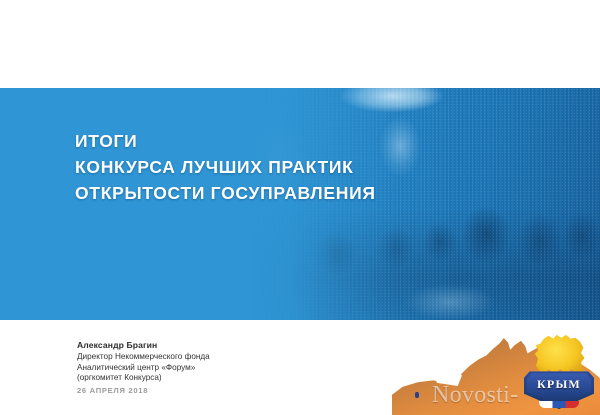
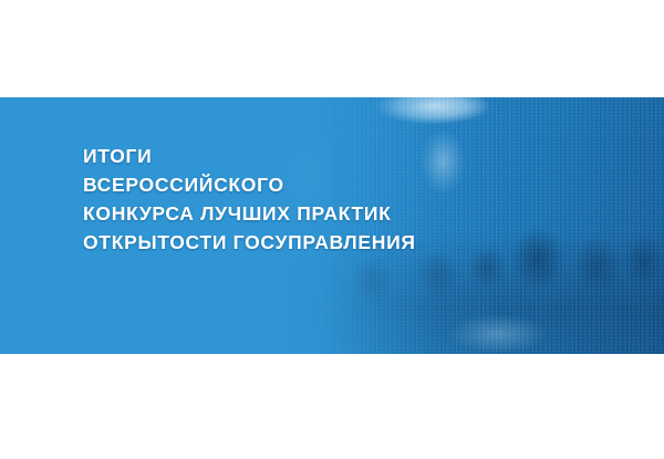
  ИТОГИ
+ ВСЕРОССИЙСКОГО
  КОНКУРСА ЛУЧШИХ ПРАКТИК
  ОТКРЫТОСТИ ГОСУПРАВЛЕНИЯ
- Александр Брагин
- Директор Некоммерческого фонда
- Аналитический центр «Форум»
- (оргкомитет Конкурса)
- 26 АПРЕЛЯ 2018
- Novosti-
- КРЫМ
